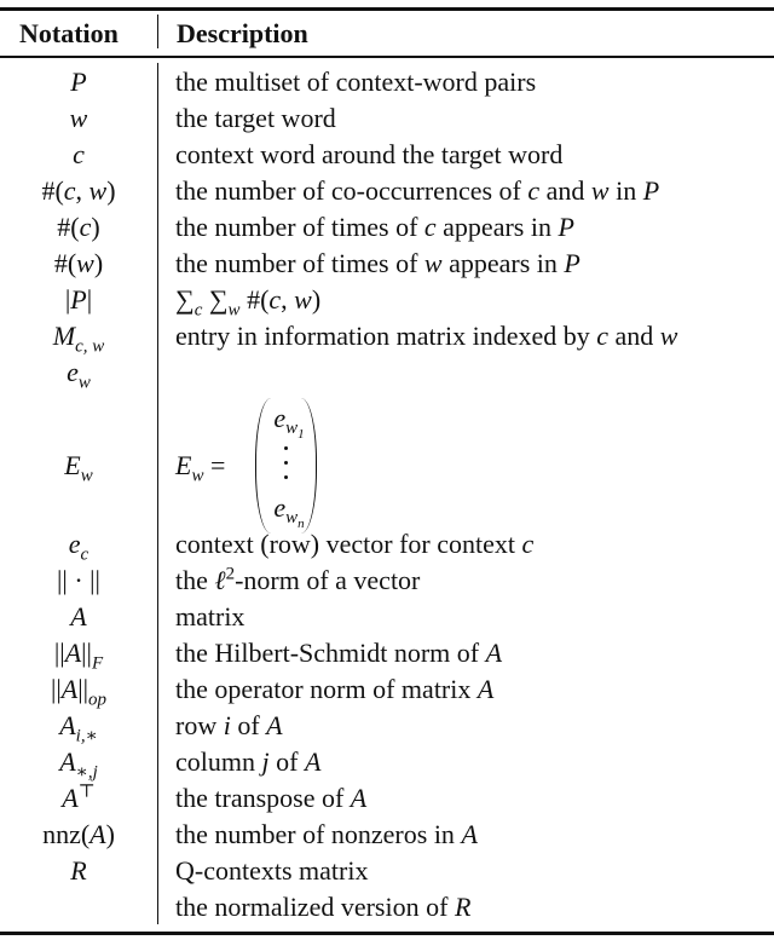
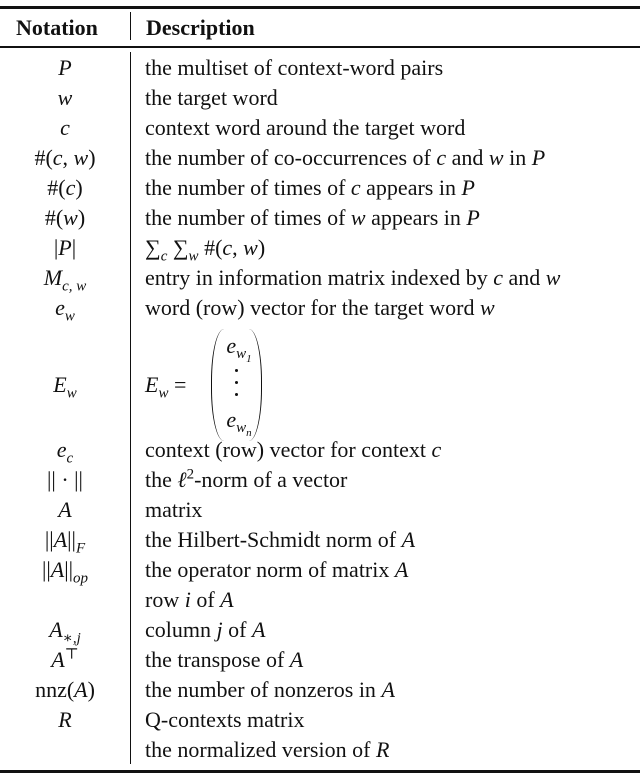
  Notation
  Description
  P
  the multiset of context-word pairs
  w
  the target word
  c
  context word around the target word
  #(c, w)
  the number of co-occurrences of c and w in P
  #(c)
  the number of times of c appears in P
  #(w)
  the number of times of w appears in P
  |P|
  ∑c ∑w #(c, w)
  Mc, w
  entry in information matrix indexed by c and w
  ew
+ word (row) vector for the target word w
  Ew
  Ew =
  ew1
  ewn
  ec
  context (row) vector for context c
  || · ||
  the ℓ2-norm of a vector
  A
  matrix
  ||A||F
  the Hilbert-Schmidt norm of A
  ||A||op
  the operator norm of matrix A
- Ai,∗
  row i of A
  A∗,j
  column j of A
  A⊤
  the transpose of A
  nnz(A)
  the number of nonzeros in A
  R
  Q-contexts matrix
  the normalized version of R
